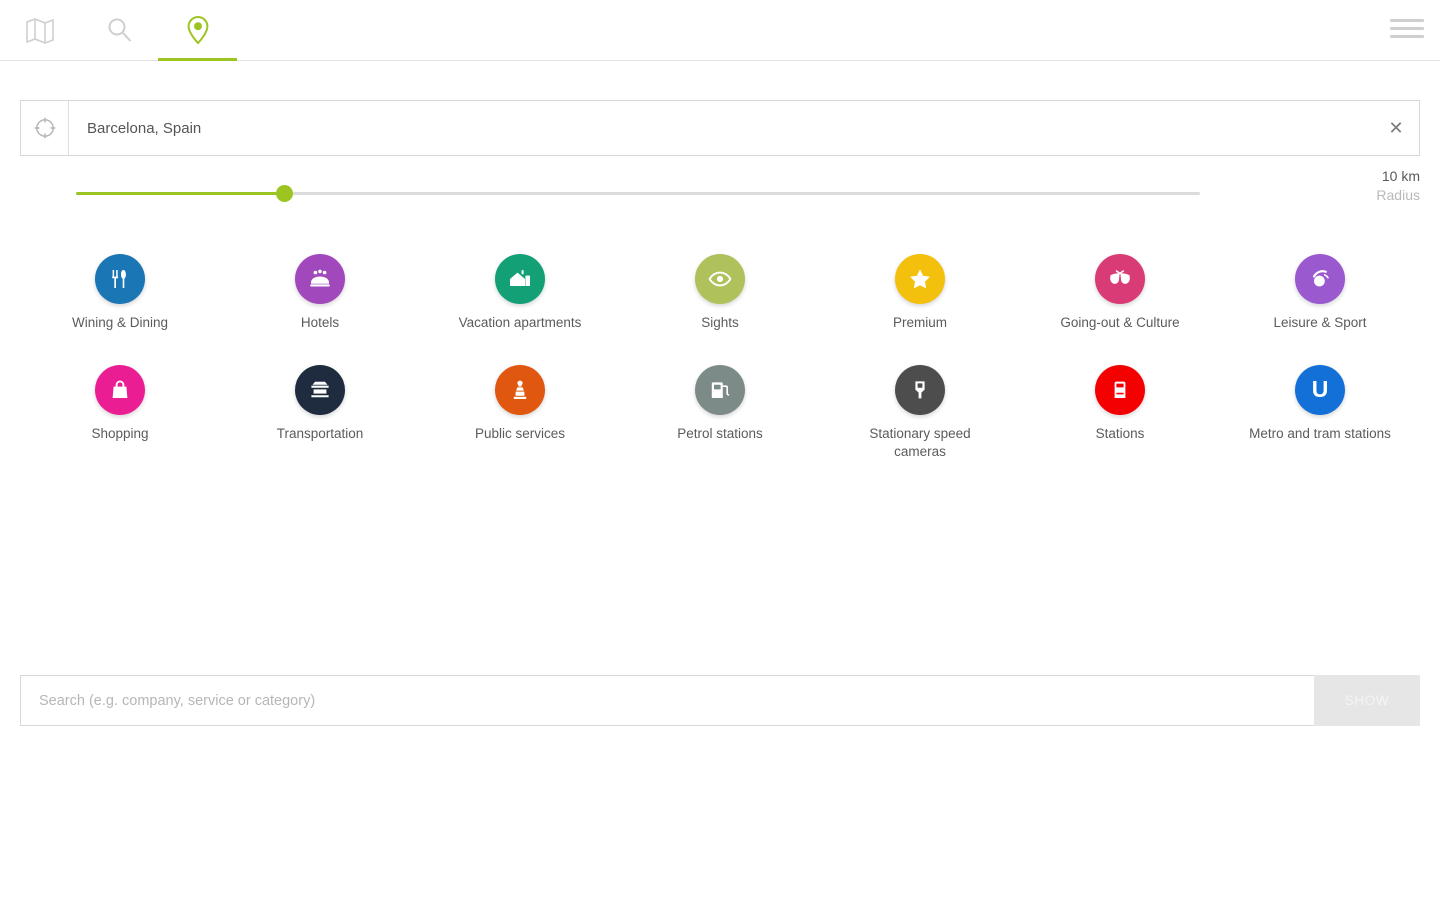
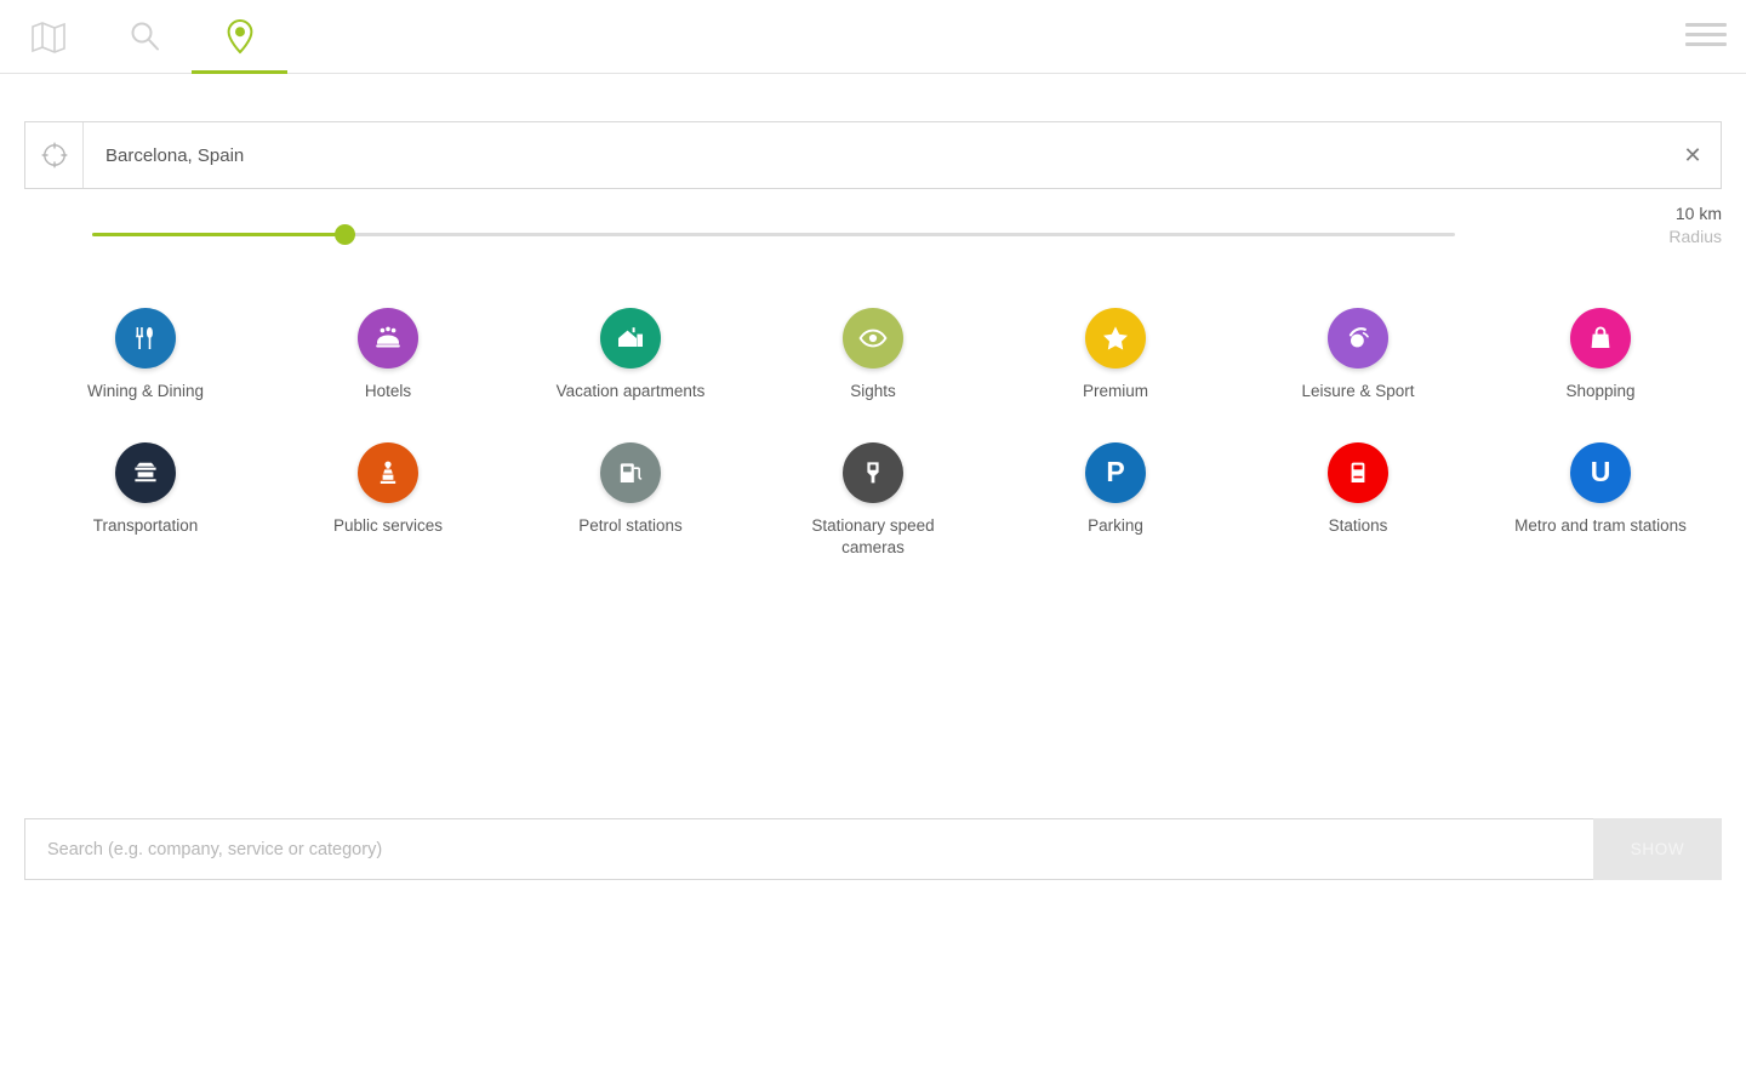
  Barcelona, Spain
  ✕
  10 km
  Radius
  Wining & Dining
  Hotels
  Vacation apartments
  Sights
  Premium
- Going-out & Culture
  Leisure & Sport
  Shopping
  Transportation
  Public services
  Petrol stations
  Stationary speed cameras
+ P
+ Parking
  Stations
  U
  Metro and tram stations
  Search (e.g. company, service or category)
